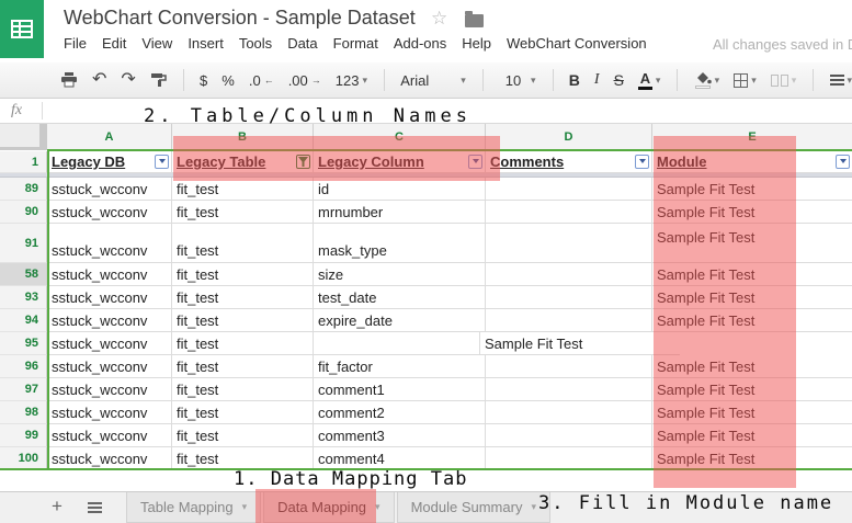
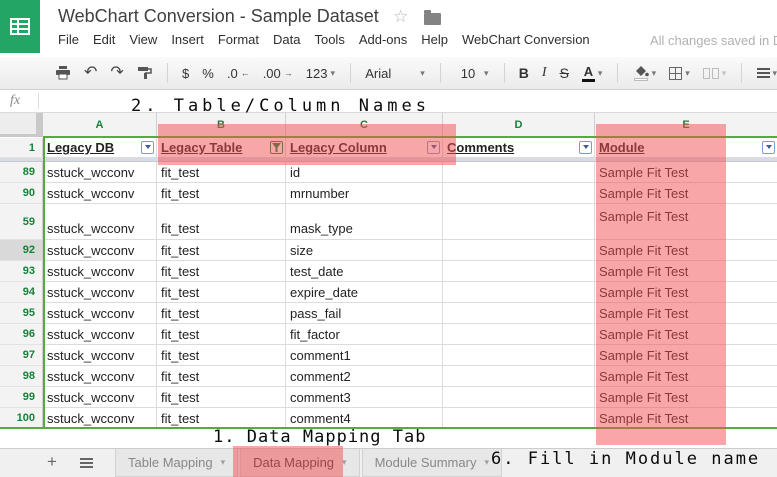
  WebChart Conversion - Sample Dataset
  ☆
  File
  Edit
  View
  Insert
- Tools
+ Format
  Data
- Format
+ Tools
  Add-ons
  Help
  WebChart Conversion
  All changes saved in
  ↶
  ↷
  $
  %
  .0
  ←
  .00
  →
  123
  ▾
  Arial
  ▾
  10
  ▾
  B
  I
  S
  A
  ▾
  ▾
  ▾
  ▾
  ▾
  fx
  A
  B
  C
  D
  E
  1
  Legacy DB
  Legacy Table
  Legacy Column
  Comments
  Module
  89
  sstuck_wcconv
  fit_test
  id
  Sample Fit Test
  90
  sstuck_wcconv
  fit_test
  mrnumber
  Sample Fit Test
- 91
+ 59
  sstuck_wcconv
  fit_test
  mask_type
  Sample Fit Test
- 58
+ 92
  sstuck_wcconv
  fit_test
  size
  Sample Fit Test
  93
  sstuck_wcconv
  fit_test
  test_date
  Sample Fit Test
  94
  sstuck_wcconv
  fit_test
  expire_date
  Sample Fit Test
  95
  sstuck_wcconv
  fit_test
+ pass_fail
  Sample Fit Test
  96
  sstuck_wcconv
  fit_test
  fit_factor
  Sample Fit Test
  97
  sstuck_wcconv
  fit_test
  comment1
  Sample Fit Test
  98
  sstuck_wcconv
  fit_test
  comment2
  Sample Fit Test
  99
  sstuck_wcconv
  fit_test
  comment3
  Sample Fit Test
  100
  sstuck_wcconv
  fit_test
  comment4
  Sample Fit Test
  +
  Table Mapping
  ▾
  Data Mapping
  ▾
  Module Summary
  ▾
  2. Table/Column Names
  1. Data Mapping Tab
- 3. Fill in Module name
+ 6. Fill in Module name
